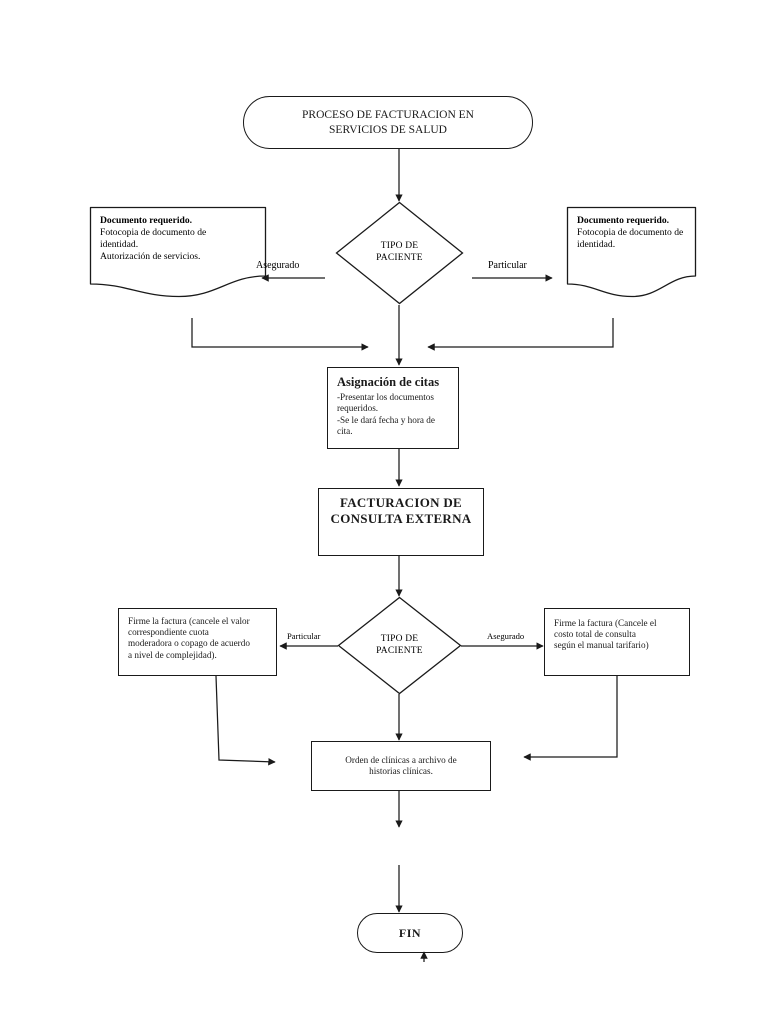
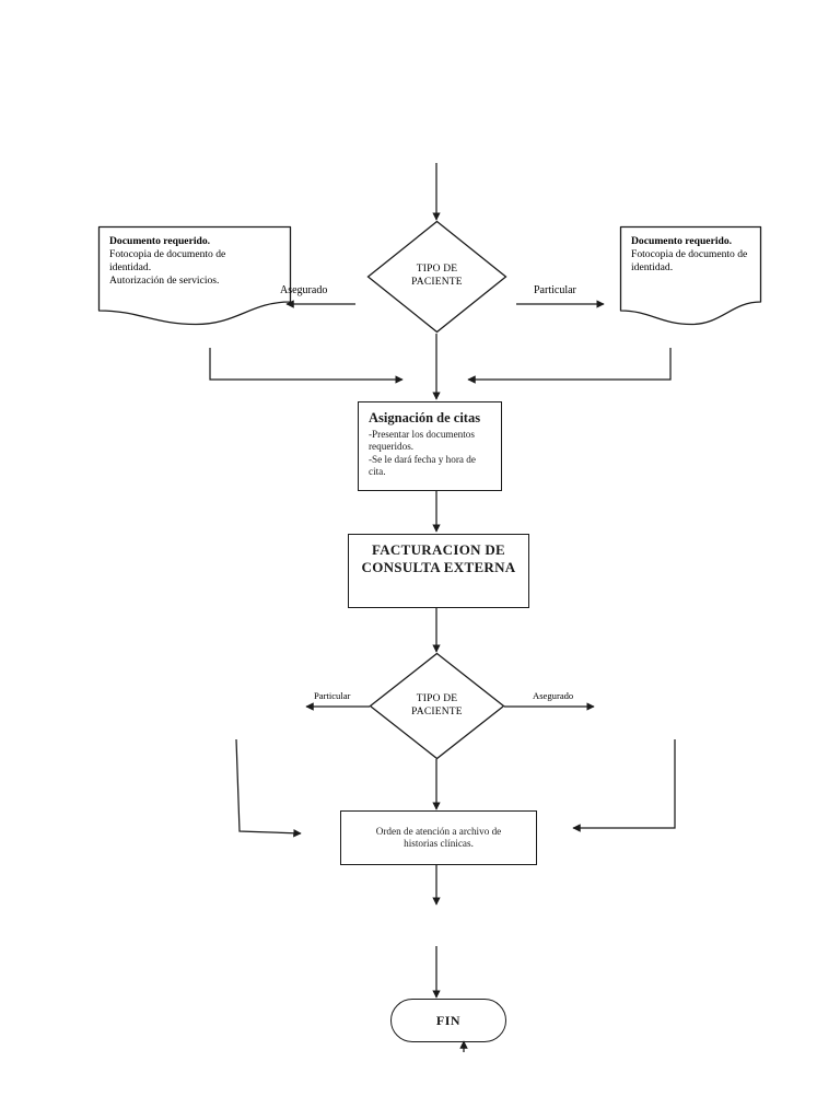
- PROCESO DE FACTURACION EN
- SERVICIOS DE SALUD
  TIPO DE
  PACIENTE
  Documento requerido.
  Fotocopia de documento de
  identidad.
  Autorización de servicios.
  Documento requerido.
  Fotocopia de documento de
  identidad.
  Asegurado
  Particular
  Asignación de citas
  -Presentar los documentos
  requeridos.
  -Se le dará fecha y hora de
  cita.
  FACTURACION DE
  CONSULTA EXTERNA
  TIPO DE
  PACIENTE
  Particular
  Asegurado
- Firme la factura (cancele el valor
- correspondiente cuota
- moderadora o copago de acuerdo
- a nivel de complejidad).
- Firme la factura (Cancele el
- costo total de consulta
- según el manual tarifario)
- Orden de clínicas a archivo de
+ Orden de atención a archivo de
  historias clínicas.
  FIN
